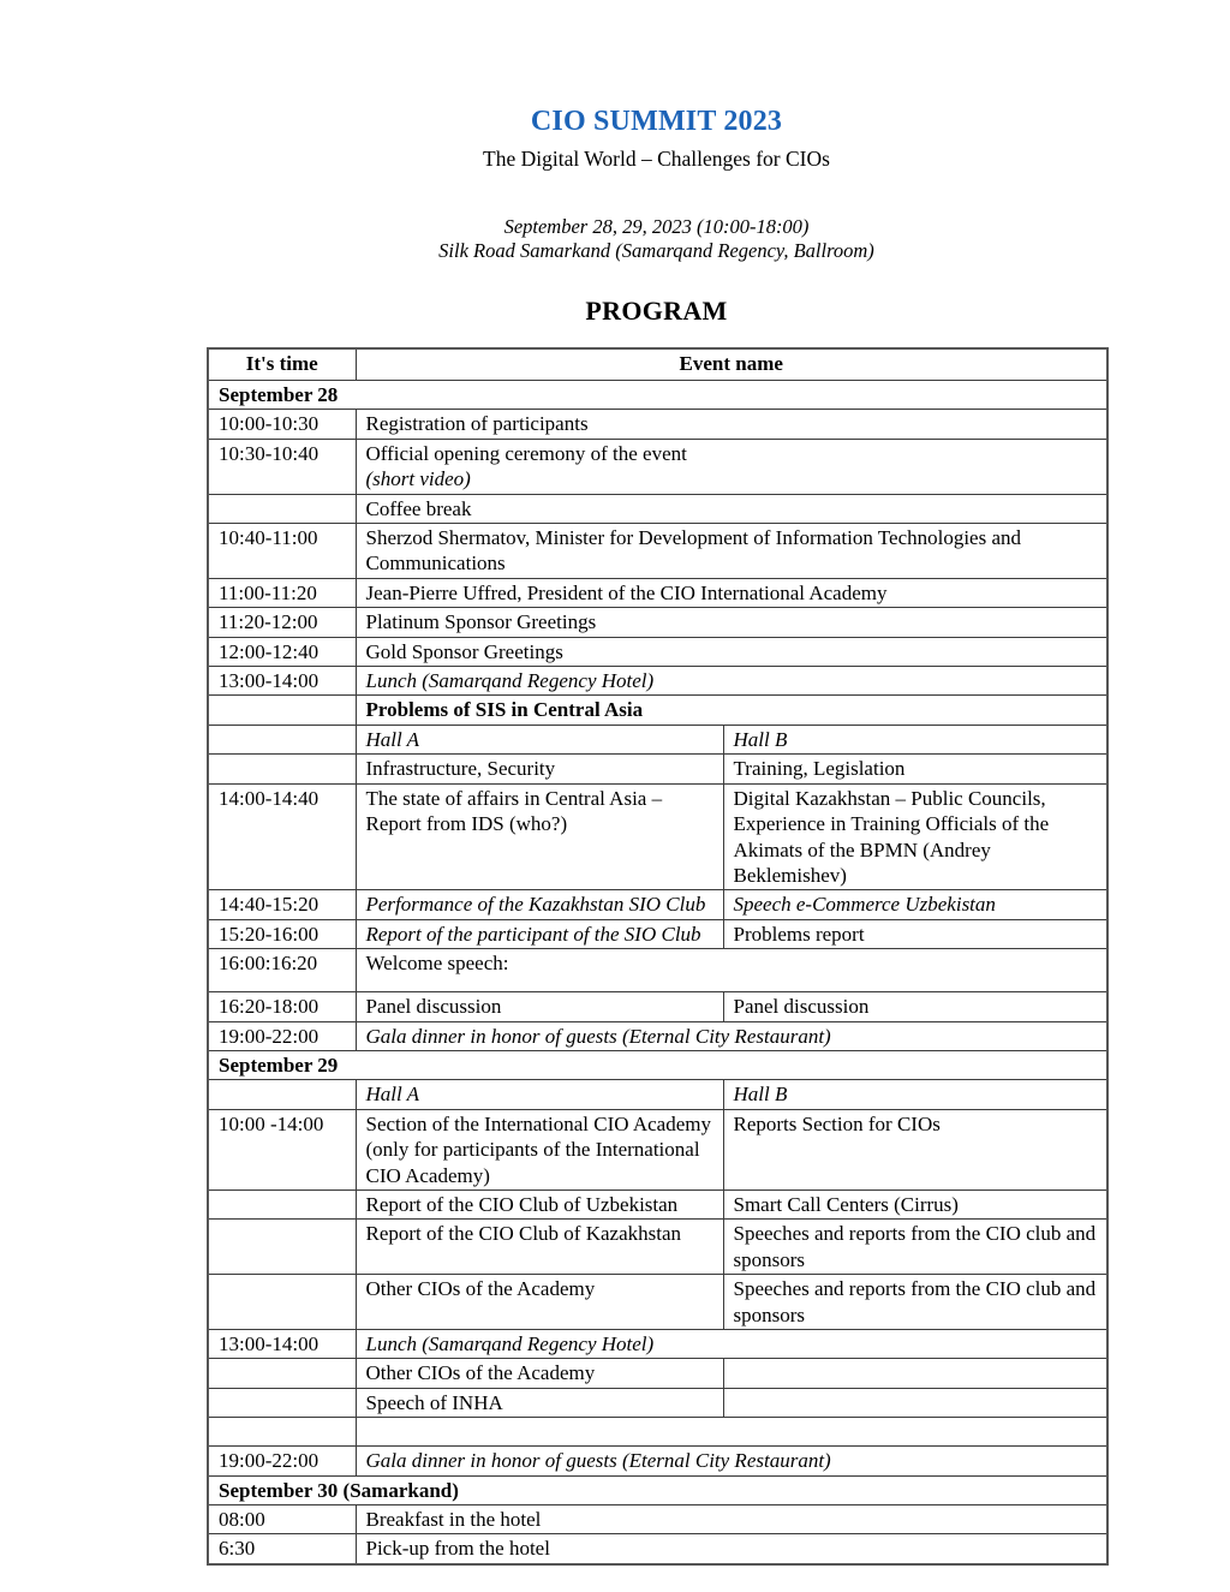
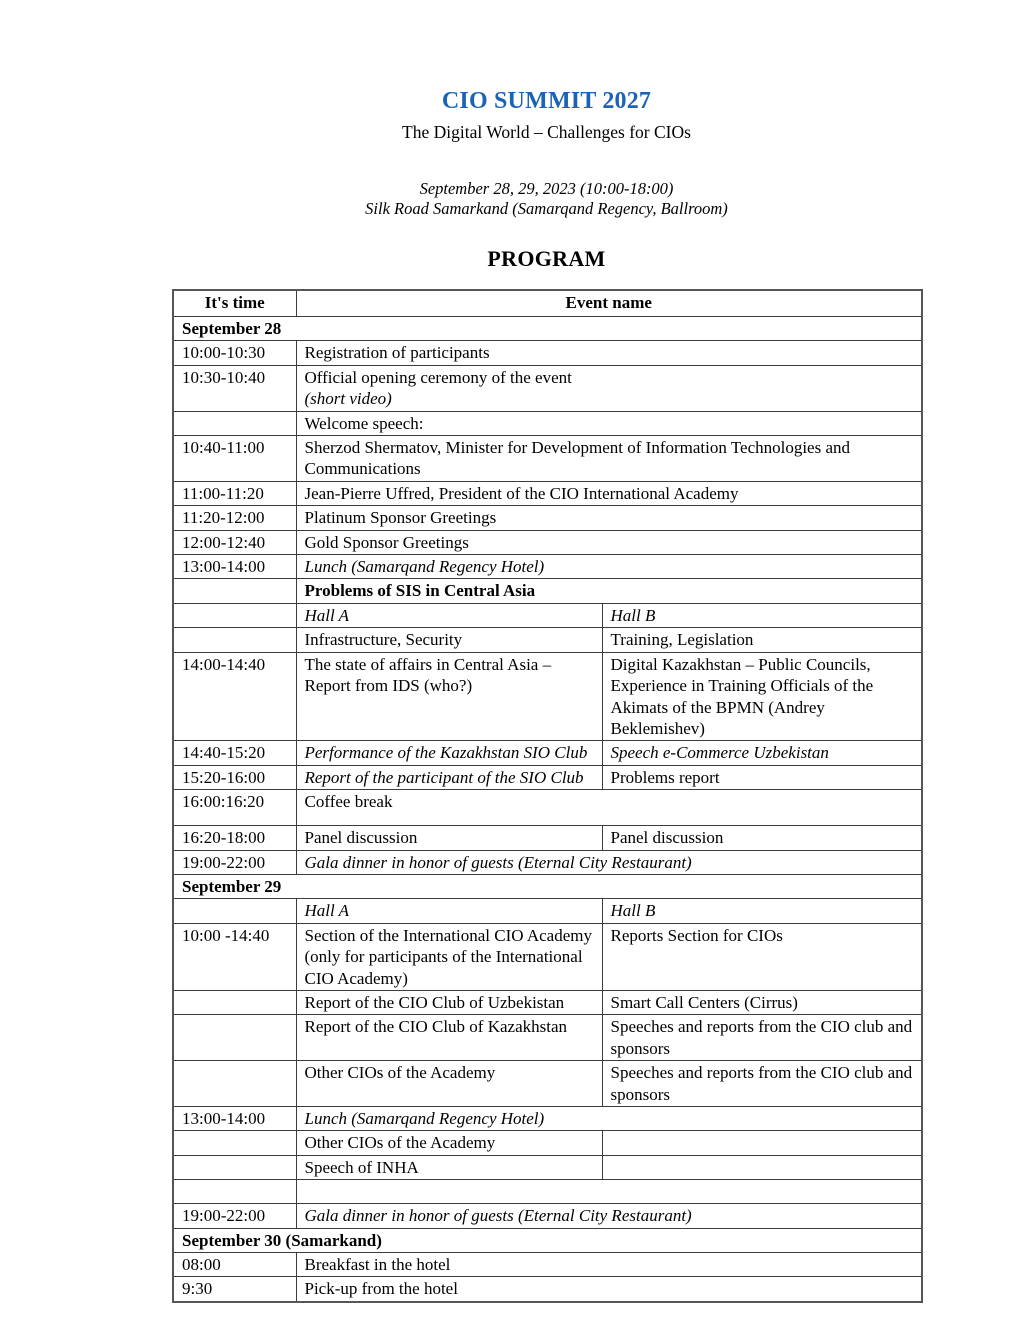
- CIO SUMMIT 2023
+ CIO SUMMIT 2027
  The Digital World – Challenges for CIOs
  September 28, 29, 2023 (10:00-18:00)
  Silk Road Samarkand (Samarqand Regency, Ballroom)
  PROGRAM
  It's time	Event name
  September 28
  10:00-10:30	Registration of participants
  10:30-10:40	Official opening ceremony of the event(short video)
- 	Coffee break
+ 	Welcome speech:
  10:40-11:00	Sherzod Shermatov, Minister for Development of Information Technologies and Communications
  11:00-11:20	Jean-Pierre Uffred, President of the CIO International Academy
  11:20-12:00	Platinum Sponsor Greetings
  12:00-12:40	Gold Sponsor Greetings
  13:00-14:00	Lunch (Samarqand Regency Hotel)
  	Problems of SIS in Central Asia
  	Hall A	Hall B
  	Infrastructure, Security	Training, Legislation
  14:00-14:40	The state of affairs in Central Asia – Report from IDS (who?)	Digital Kazakhstan – Public Councils, Experience in Training Officials of the Akimats of the BPMN (Andrey Beklemishev)
  14:40-15:20	Performance of the Kazakhstan SIO Club	Speech e-Commerce Uzbekistan
  15:20-16:00	Report of the participant of the SIO Club	Problems report
- 16:00:16:20	Welcome speech:
+ 16:00:16:20	Coffee break
  16:20-18:00	Panel discussion	Panel discussion
  19:00-22:00	Gala dinner in honor of guests (Eternal City Restaurant)
  September 29
  	Hall A	Hall B
- 10:00 -14:00	Section of the International CIO Academy (only for participants of the International CIO Academy)	Reports Section for CIOs
+ 10:00 -14:40	Section of the International CIO Academy (only for participants of the International CIO Academy)	Reports Section for CIOs
  	Report of the CIO Club of Uzbekistan	Smart Call Centers (Cirrus)
  	Report of the CIO Club of Kazakhstan	Speeches and reports from the CIO club and sponsors
  	Other CIOs of the Academy	Speeches and reports from the CIO club and sponsors
  13:00-14:00	Lunch (Samarqand Regency Hotel)
  	Other CIOs of the Academy
  	Speech of INHA
  19:00-22:00	Gala dinner in honor of guests (Eternal City Restaurant)
  September 30 (Samarkand)
  08:00	Breakfast in the hotel
- 6:30	Pick-up from the hotel
+ 9:30	Pick-up from the hotel
